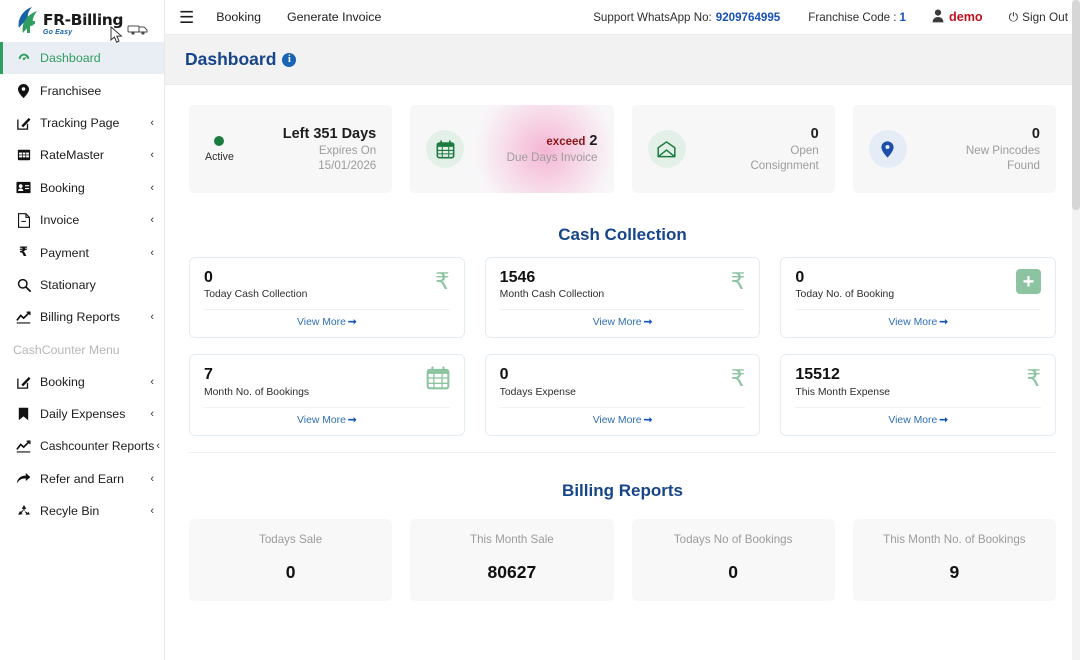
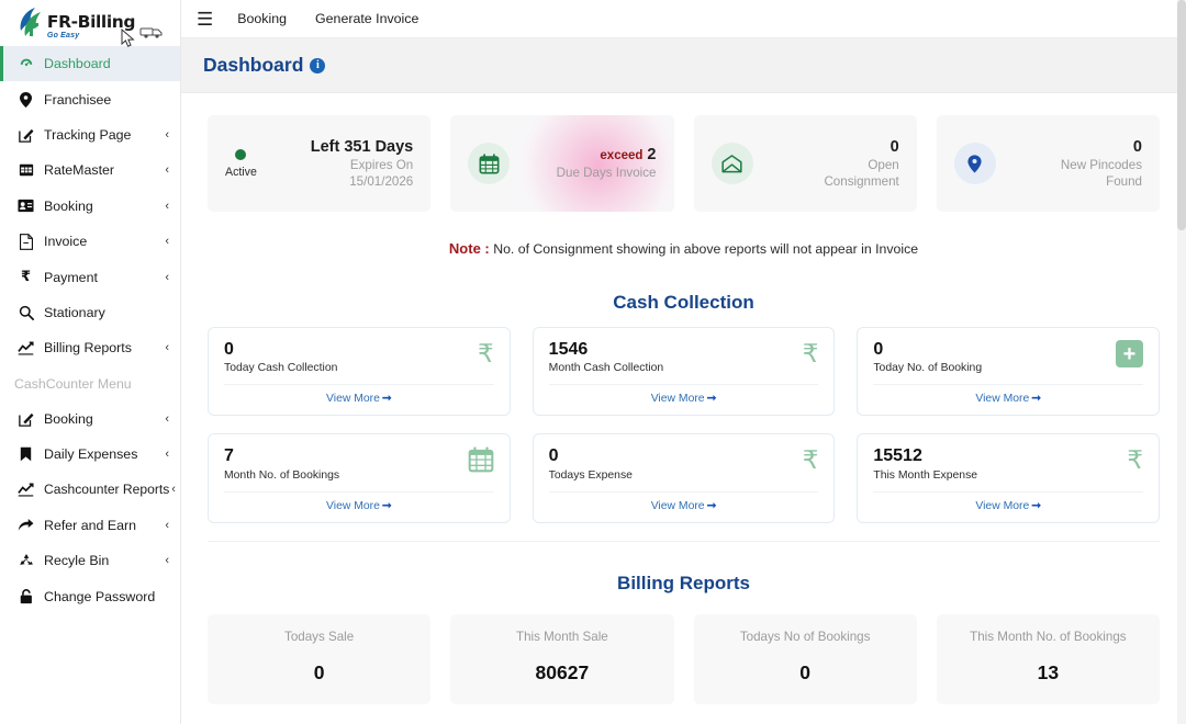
  FR-Billing
  Dashboard
  Franchisee
  Tracking Page
  ‹
  RateMaster
  ‹
  Booking
  ‹
  Invoice
  ‹
  ₹
  Payment
  ‹
  Stationary
  Billing Reports
  ‹
  CashCounter Menu
  Booking
  ‹
  Daily Expenses
  ‹
  Cashcounter Reports
  ‹
  Refer and Earn
  ‹
  Recyle Bin
  ‹
+ Change Password
  ☰
  Booking
  Generate Invoice
- Support WhatsApp No:
- 9209764995
- Franchise Code :
- 1
- demo
- ⏻
- Sign Out
  Dashboard
  i
  Active
  Left 351 Days
  Expires On
  15/01/2026
  exceed 2
  Due Days Invoice
  0
  Open
  Consignment
  0
  New Pincodes
  Found
+ Note : No. of Consignment showing in above reports will not appear in Invoice
  Cash Collection
  0
  Today Cash Collection
  ₹
  View More ➞
  1546
  Month Cash Collection
  ₹
  View More ➞
  0
  Today No. of Booking
  +
  View More ➞
  7
  Month No. of Bookings
  View More ➞
  0
  Todays Expense
  ₹
  View More ➞
  15512
  This Month Expense
  ₹
  View More ➞
  Billing Reports
  Todays Sale
  0
  This Month Sale
  80627
  Todays No of Bookings
  0
  This Month No. of Bookings
- 9
+ 13
